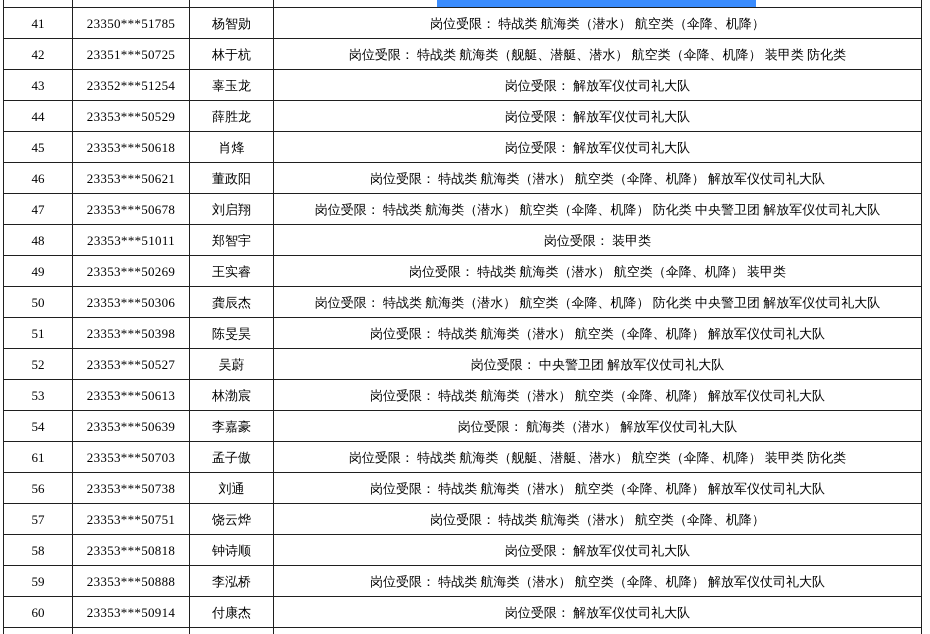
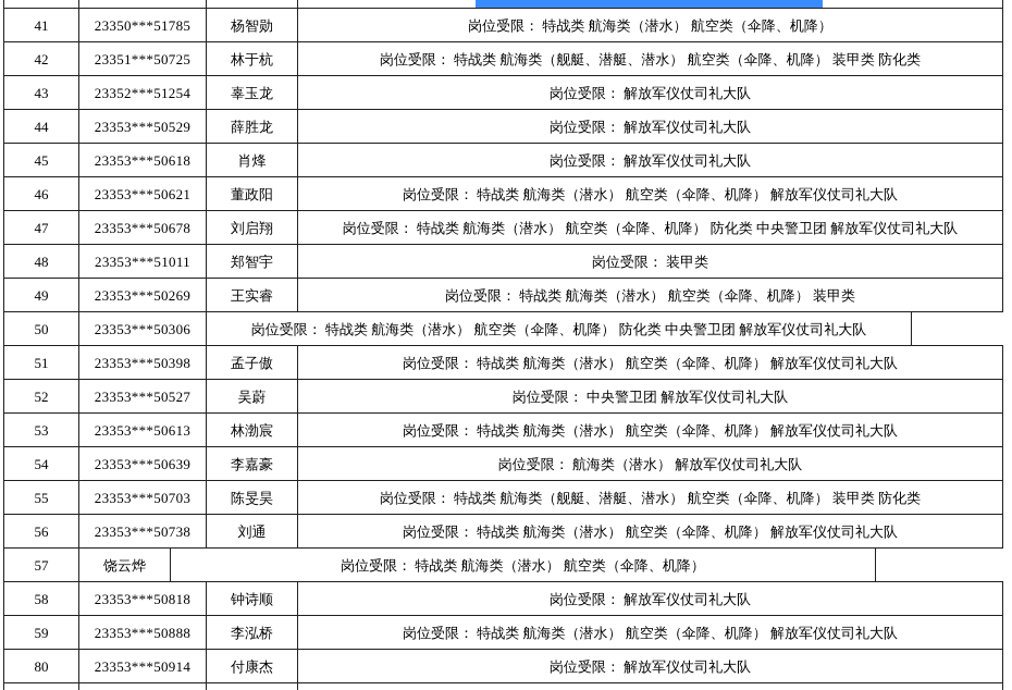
  41
  23350***51785
  杨智勋
  岗位受限： 特战类 航海类（潜水） 航空类（伞降、机降）
  42
  23351***50725
  林于杭
  岗位受限： 特战类 航海类（舰艇、潜艇、潜水） 航空类（伞降、机降） 装甲类 防化类
  43
  23352***51254
  辜玉龙
  岗位受限： 解放军仪仗司礼大队
  44
  23353***50529
  薛胜龙
  岗位受限： 解放军仪仗司礼大队
  45
  23353***50618
  肖烽
  岗位受限： 解放军仪仗司礼大队
  46
  23353***50621
  董政阳
  岗位受限： 特战类 航海类（潜水） 航空类（伞降、机降） 解放军仪仗司礼大队
  47
  23353***50678
  刘启翔
  岗位受限： 特战类 航海类（潜水） 航空类（伞降、机降） 防化类 中央警卫团 解放军仪仗司礼大队
  48
  23353***51011
  郑智宇
  岗位受限： 装甲类
  49
  23353***50269
  王实睿
  岗位受限： 特战类 航海类（潜水） 航空类（伞降、机降） 装甲类
  50
  23353***50306
- 龚辰杰
  岗位受限： 特战类 航海类（潜水） 航空类（伞降、机降） 防化类 中央警卫团 解放军仪仗司礼大队
  51
  23353***50398
- 陈旻昊
+ 孟子傲
  岗位受限： 特战类 航海类（潜水） 航空类（伞降、机降） 解放军仪仗司礼大队
  52
  23353***50527
  吴蔚
  岗位受限： 中央警卫团 解放军仪仗司礼大队
  53
  23353***50613
  林渤宸
  岗位受限： 特战类 航海类（潜水） 航空类（伞降、机降） 解放军仪仗司礼大队
  54
  23353***50639
  李嘉豪
  岗位受限： 航海类（潜水） 解放军仪仗司礼大队
- 61
+ 55
  23353***50703
- 孟子傲
+ 陈旻昊
  岗位受限： 特战类 航海类（舰艇、潜艇、潜水） 航空类（伞降、机降） 装甲类 防化类
  56
  23353***50738
  刘通
  岗位受限： 特战类 航海类（潜水） 航空类（伞降、机降） 解放军仪仗司礼大队
  57
- 23353***50751
  饶云烨
  岗位受限： 特战类 航海类（潜水） 航空类（伞降、机降）
  58
  23353***50818
  钟诗顺
  岗位受限： 解放军仪仗司礼大队
  59
  23353***50888
  李泓桥
  岗位受限： 特战类 航海类（潜水） 航空类（伞降、机降） 解放军仪仗司礼大队
- 60
+ 80
  23353***50914
  付康杰
  岗位受限： 解放军仪仗司礼大队
